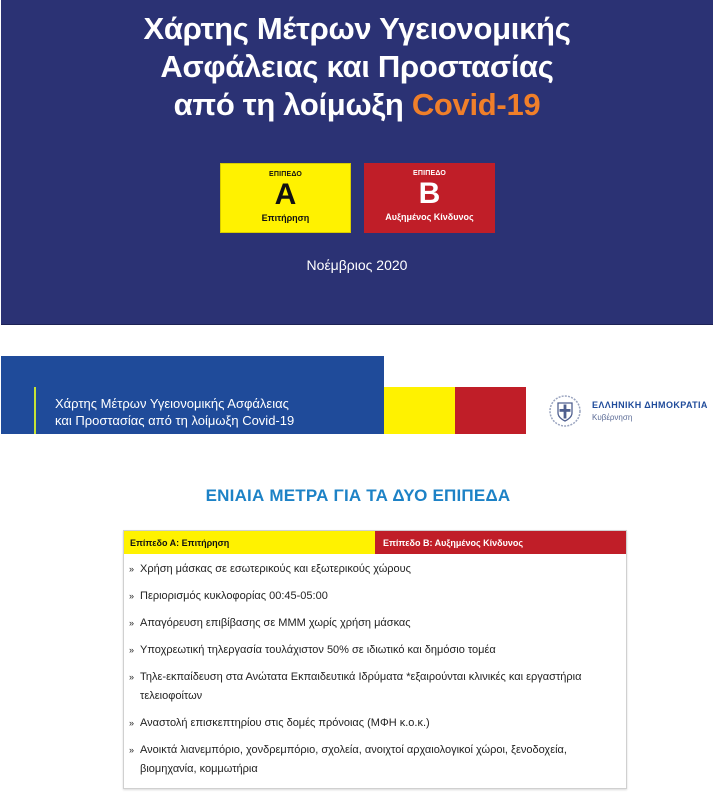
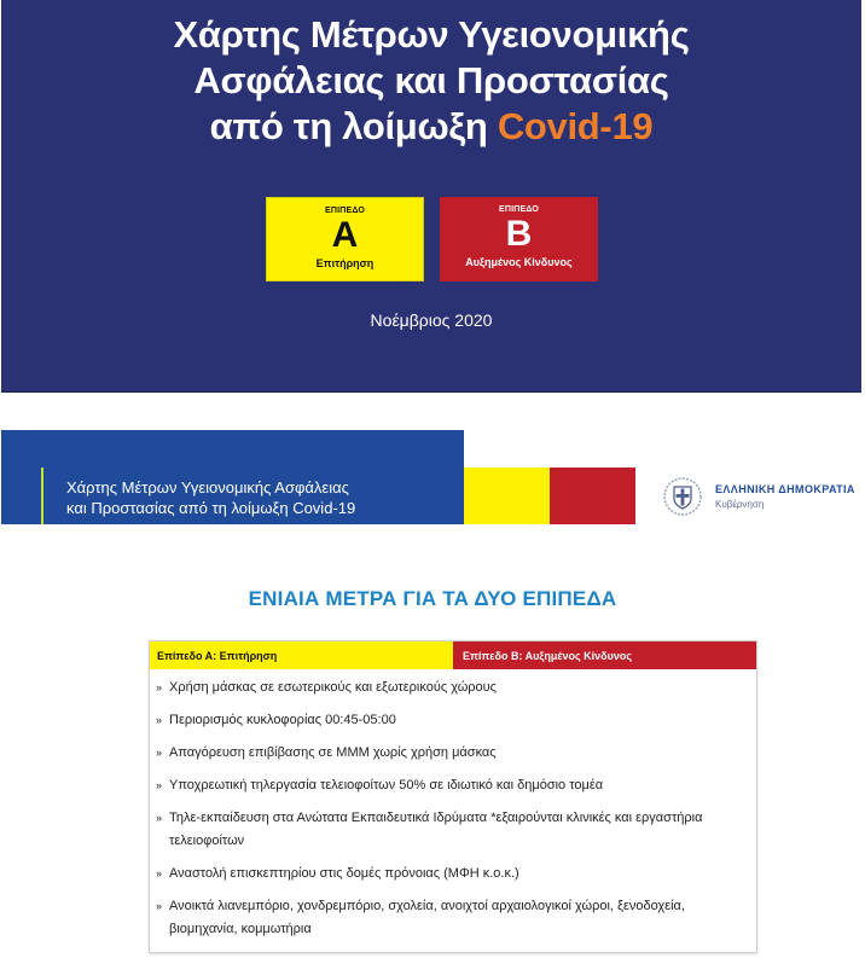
  Χάρτης Μέτρων Υγειονομικής
  Ασφάλειας και Προστασίας
  από τη λοίμωξη Covid-19
  A
  Επιτήρηση
  B
  Αυξημένος Κίνδυνος
  Νοέμβριος 2020
  Χάρτης Μέτρων Υγειονομικής Ασφάλειας
  και Προστασίας από τη λοίμωξη Covid-19
  ΕΛΛΗΝΙΚΗ ΔΗΜΟΚΡΑΤΙΑ
  Κυβέρνηση
  ΕΝΙΑΙΑ ΜΕΤΡΑ ΓΙΑ ΤΑ ΔΥΟ ΕΠΙΠΕΔΑ
  Επίπεδο Α: Επιτήρηση
  Επίπεδο Β: Αυξημένος Κίνδυνος
  » Χρήση μάσκας σε εσωτερικούς και εξωτερικούς χώρους
  » Περιορισμός κυκλοφορίας 00:45-05:00
  » Απαγόρευση επιβίβασης σε ΜΜΜ χωρίς χρήση μάσκας
- » Υποχρεωτική τηλεργασία τουλάχιστον 50% σε ιδιωτικό και δημόσιο τομέα
+ » Υποχρεωτική τηλεργασία τελειοφοίτων 50% σε ιδιωτικό και δημόσιο τομέα
  » Τηλε-εκπαίδευση στα Ανώτατα Εκπαιδευτικά Ιδρύματα *εξαιρούνται κλινικές και εργαστήρια τελειοφοίτων
  » Αναστολή επισκεπτηρίου στις δομές πρόνοιας (ΜΦΗ κ.ο.κ.)
  » Ανοικτά λιανεμπόριο, χονδρεμπόριο, σχολεία, ανοιχτοί αρχαιολογικοί χώροι, ξενοδοχεία, βιομηχανία, κομμωτήρια
